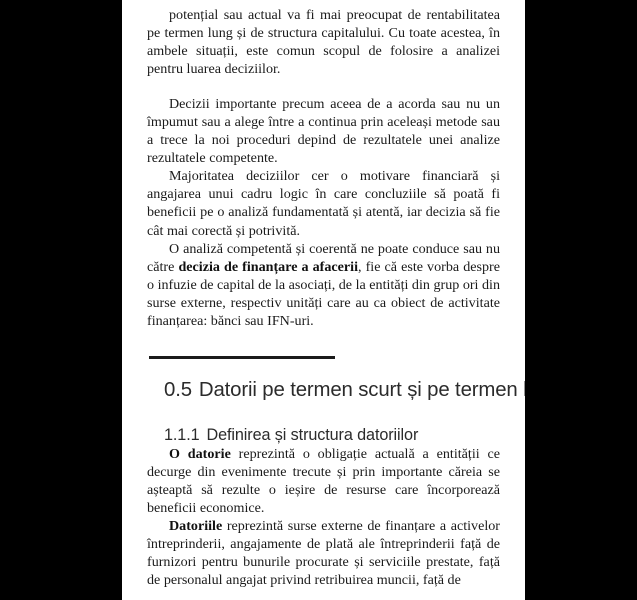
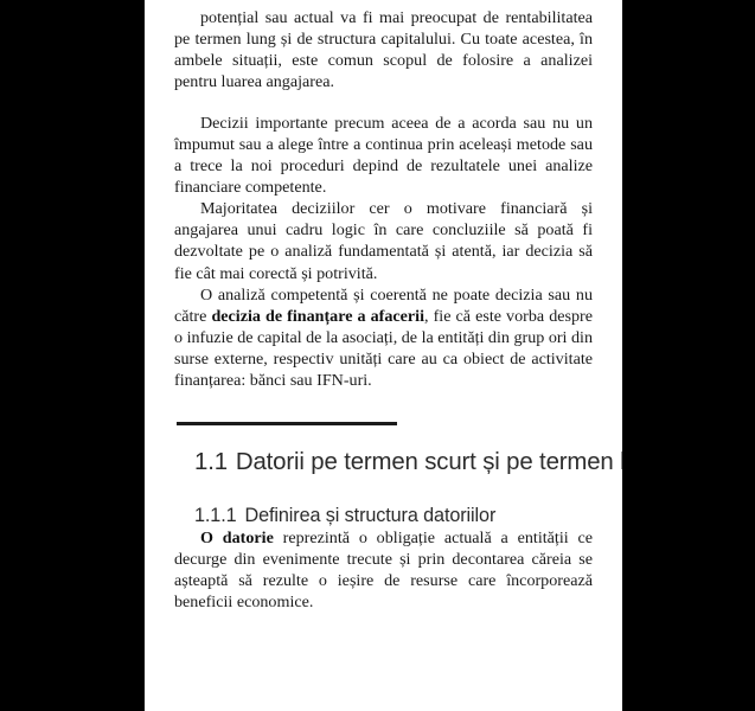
- potențial sau actual va fi mai preocupat de rentabilitatea pe termen lung și de structura capitalului. Cu toate acestea, în ambele situații, este comun scopul de folosire a analizei pentru luarea deciziilor.
+ potențial sau actual va fi mai preocupat de rentabilitatea pe termen lung și de structura capitalului. Cu toate acestea, în ambele situații, este comun scopul de folosire a analizei pentru luarea angajarea.
- Decizii importante precum aceea de a acorda sau nu un împumut sau a alege între a continua prin aceleași metode sau a trece la noi proceduri depind de rezultatele unei analize rezultatele competente.
+ Decizii importante precum aceea de a acorda sau nu un împumut sau a alege între a continua prin aceleași metode sau a trece la noi proceduri depind de rezultatele unei analize financiare competente.
- Majoritatea deciziilor cer o motivare financiară și angajarea unui cadru logic în care concluziile să poată fi beneficii pe o analiză fundamentată și atentă, iar decizia să fie cât mai corectă și potrivită.
+ Majoritatea deciziilor cer o motivare financiară și angajarea unui cadru logic în care concluziile să poată fi dezvoltate pe o analiză fundamentată și atentă, iar decizia să fie cât mai corectă și potrivită.
- O analiză competentă și coerentă ne poate conduce sau nu către decizia de finanțare a afacerii, fie că este vorba despre o infuzie de capital de la asociați, de la entități din grup ori din surse externe, respectiv unități care au ca obiect de activitate finanțarea: bănci sau IFN-uri.
+ O analiză competentă și coerentă ne poate decizia sau nu către decizia de finanțare a afacerii, fie că este vorba despre o infuzie de capital de la asociați, de la entități din grup ori din surse externe, respectiv unități care au ca obiect de activitate finanțarea: bănci sau IFN-uri.
- 0.5 Datorii pe termen scurt și pe termen
+ 1.1 Datorii pe termen scurt și pe termen
  1.1.1 Definirea și structura datoriilor
- O datorie reprezintă o obligație actuală a entității ce decurge din evenimente trecute și prin importante căreia se așteaptă să rezulte o ieșire de resurse care încorporează beneficii economice.
+ O datorie reprezintă o obligație actuală a entității ce decurge din evenimente trecute și prin decontarea căreia se așteaptă să rezulte o ieșire de resurse care încorporează beneficii economice.
- Datoriile reprezintă surse externe de finanțare a activelor întreprinderii, angajamente de plată ale întreprinderii față de furnizori pentru bunurile procurate și serviciile prestate, față de personalul angajat privind retribuirea muncii, față de
